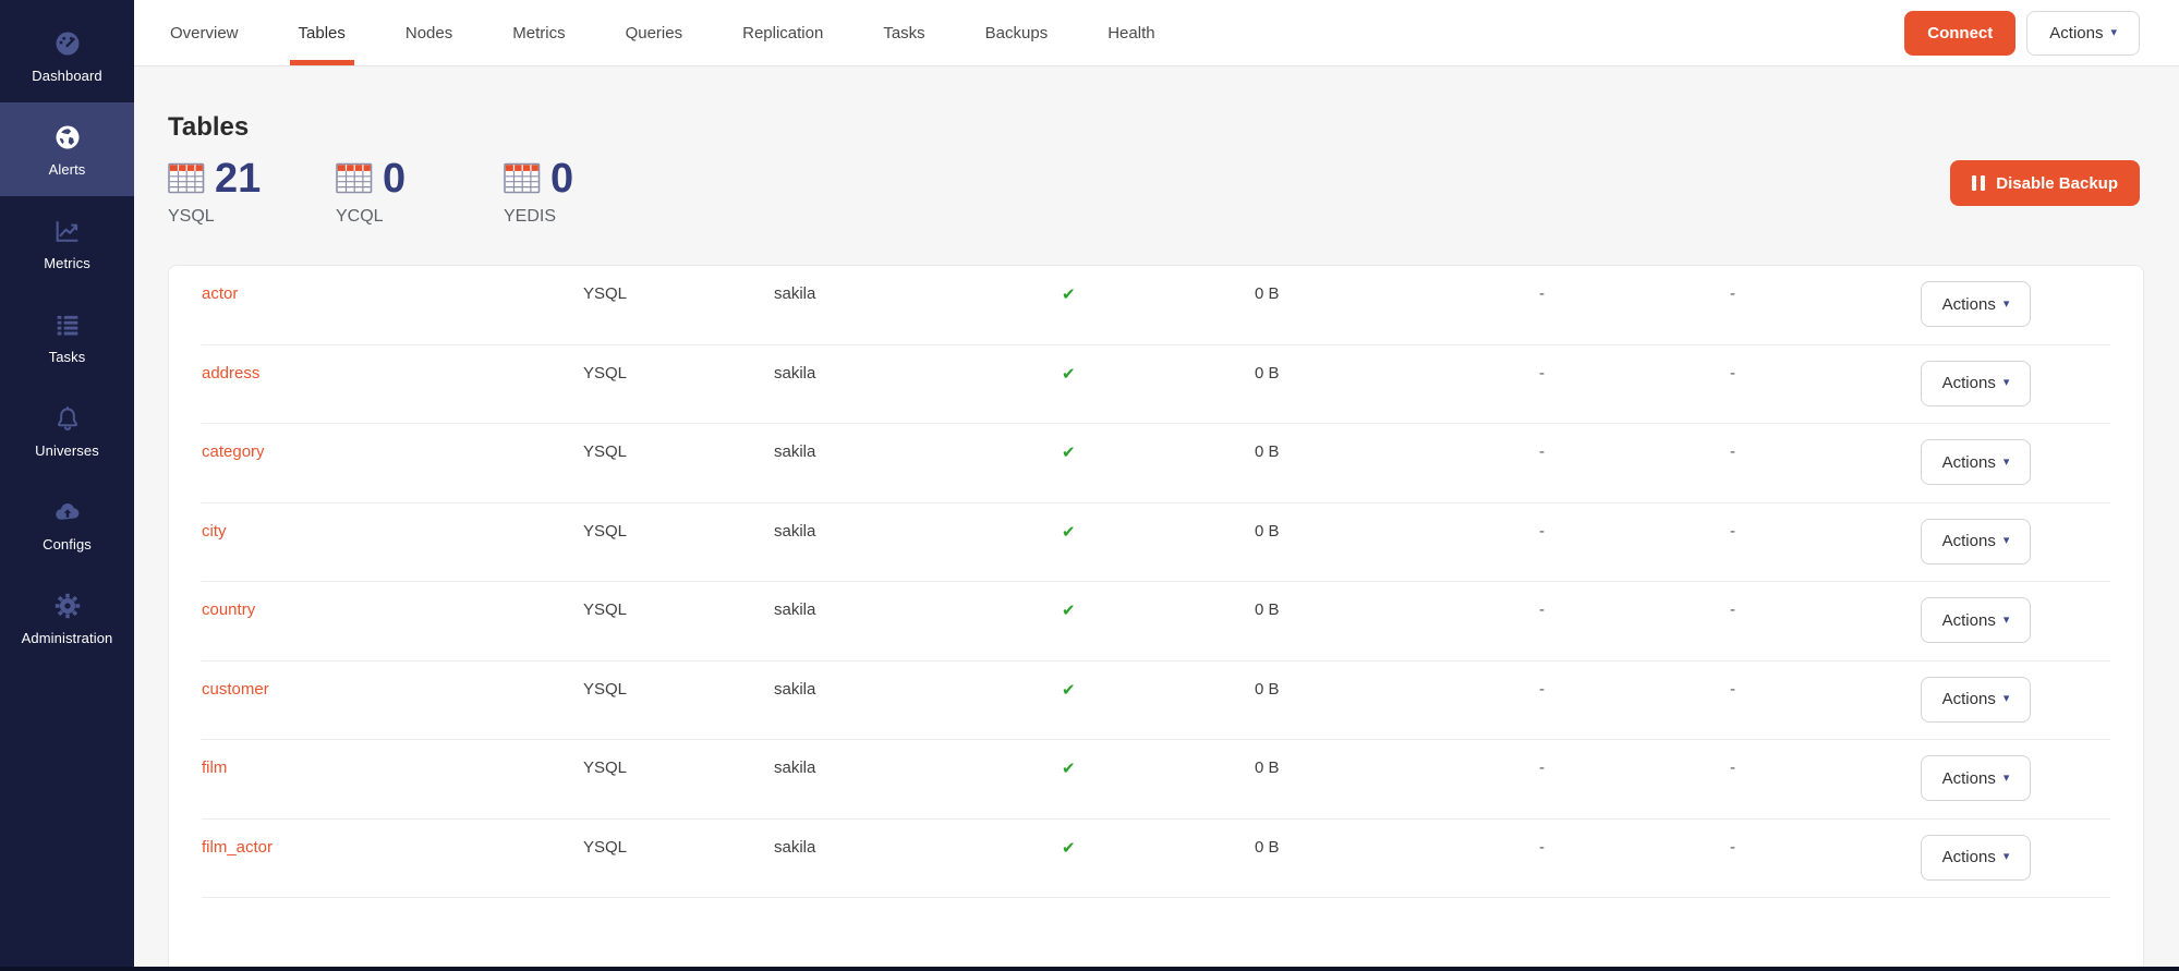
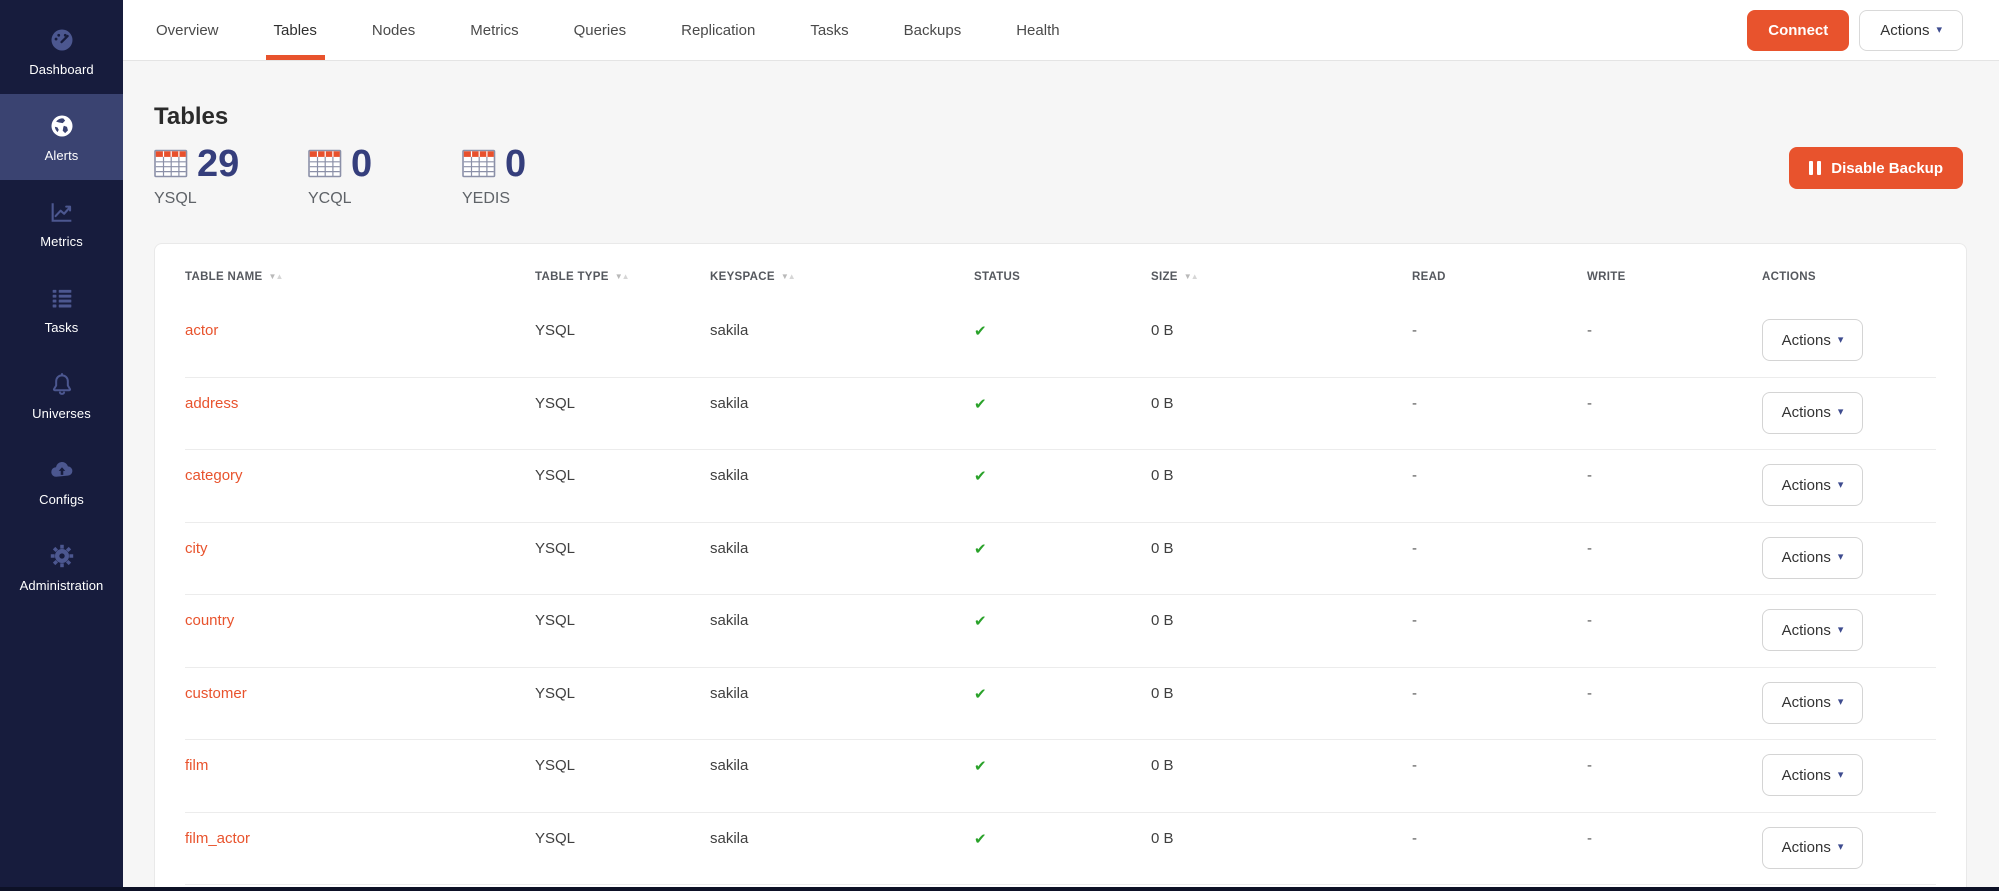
  Dashboard
  Alerts
  Metrics
  Tasks
  Universes
  Configs
  Administration
  Overview
  Tables
  Nodes
  Metrics
  Queries
  Replication
  Tasks
  Backups
  Health
  Connect
  Actions
  ▾
  Tables
- 21
+ 29
  YSQL
  0
  YCQL
  0
  YEDIS
  Disable Backup
+ TABLE NAME ▼▲
+ TABLE TYPE ▼▲
+ KEYSPACE ▼▲
+ STATUS
+ SIZE ▼▲
+ READ
+ WRITE
+ ACTIONS
  actor
  YSQL
  sakila
  ✔
  0 B
  -
  -
  Actions
  ▾
  address
  YSQL
  sakila
  ✔
  0 B
  -
  -
  Actions
  ▾
  category
  YSQL
  sakila
  ✔
  0 B
  -
  -
  Actions
  ▾
  city
  YSQL
  sakila
  ✔
  0 B
  -
  -
  Actions
  ▾
  country
  YSQL
  sakila
  ✔
  0 B
  -
  -
  Actions
  ▾
  customer
  YSQL
  sakila
  ✔
  0 B
  -
  -
  Actions
  ▾
  film
  YSQL
  sakila
  ✔
  0 B
  -
  -
  Actions
  ▾
  film_actor
  YSQL
  sakila
  ✔
  0 B
  -
  -
  Actions
  ▾
